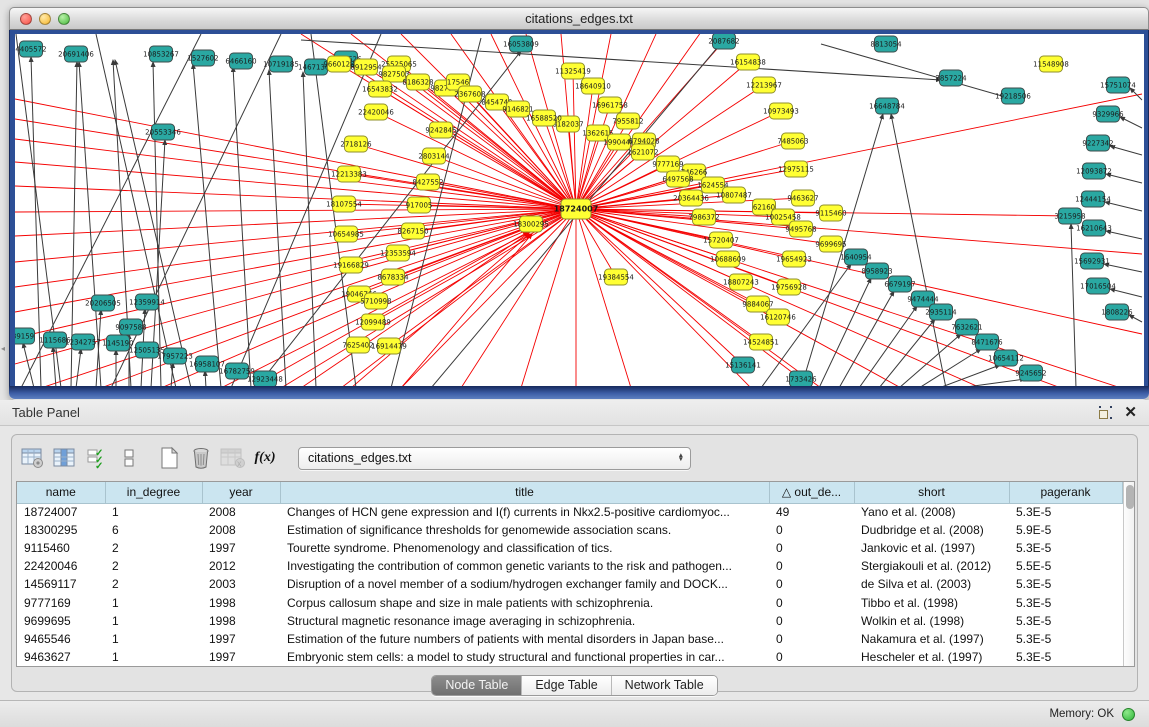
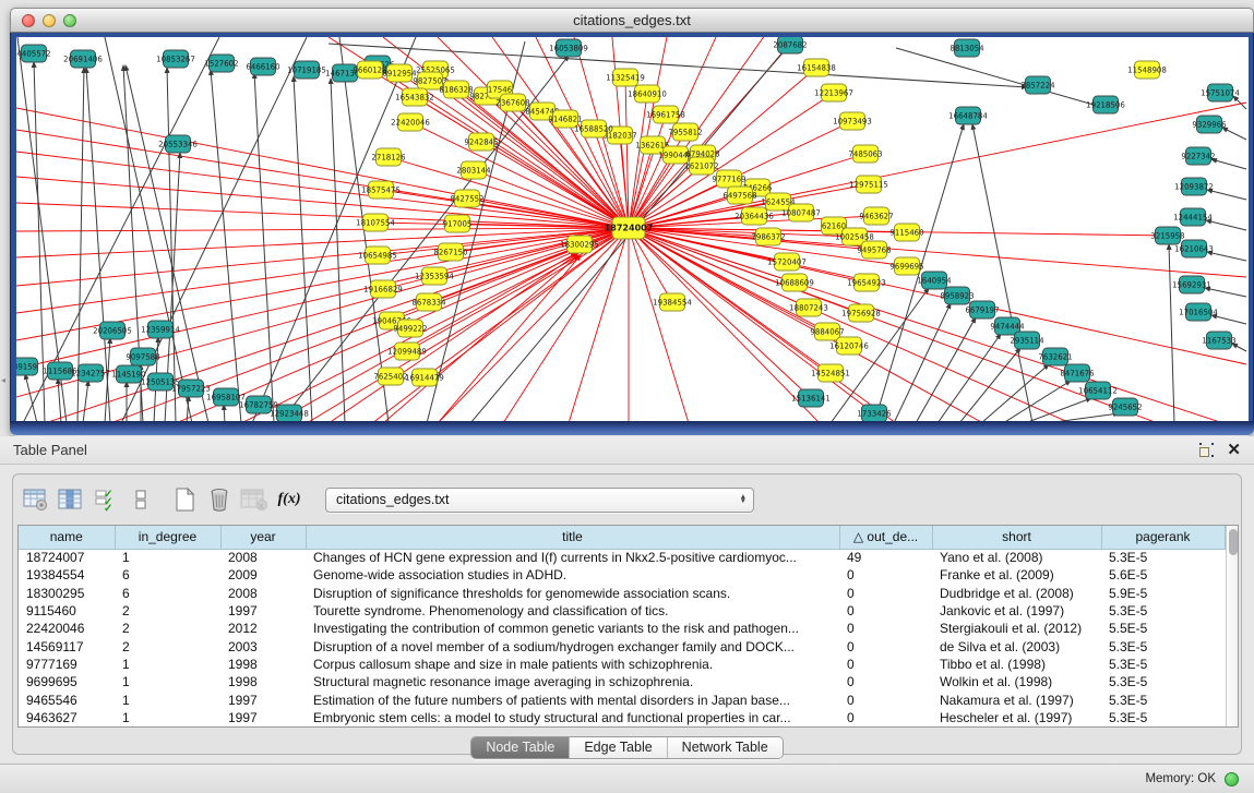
  citations_edges.txt
  4405572
  20691406
  10853267
  1527602
  6466160
  10719185
  146713
  16053809
  2087682
  8813054
  7857224
  19218506
  20553346
  39159
  1115686
  20206505
  12359914
  9097588
  12342757
  1145190
  12505135
  17957223
  16958107
  16782759
  12923448
  15136141
  1733426
  16648784
  15751074
  9329966
  9227342
  12093872
  12444154
  16210643
  15692931
  17016504
- 1808226
+ 1167533
  3215958
  1640954
  8958923
  6679197
  9474444
  2935114
  7632621
  8471676
  10654112
  9245652
  11325419
  18640910
  16961758
  7955812
  182037
  1362615
  199044
  6794028
  1621072
  9777169
  6497568
  1624554
  20364436
  10807487
  62160
  7986372
  10025458
  9463627
  9115460
  12975115
  7485063
  10973493
  12213967
  16154838
  9495768
  11548908
  9660128
  8912954
  25525065
  9827503
  8186328
  17546
  16543832
  2367608
  845474
  22420046
  9146821
  16588520
  9242845
  2718126
  2803144
- 12213383
+ 18575475
  8427552
  18107554
  917005
  8267150
  18300295
  10654985
  12353594
  19166829
  8678334
- 5710998
+ 9499222
  12099489
  7625402
  16914479
  15720407
  10688609
  18807243
  19654923
  9699695
  19756928
  9884067
  16120746
  14524851
  19384554
  18724007
  ◂
  Table Panel
  ✕
  ✓
  ✓
  ✓
  x
  f(x)
  citations_edges.txt
  name	in_degree	year	title	△ out_de...	short	pagerank
  18724007	1	2008	Changes of HCN gene expression and I(f) currents in Nkx2.5-positive cardiomyoc...	49	Yano et al. (2008)	5.3E-5
+ 19384554	6	2009	Genome-wide association studies in ADHD.	0	Franke et al. (2009)	5.6E-5
- 18300295	6	2008	Estimation of significance thresholds for genomewide association scans.	0	Dudbridge et al. (2008)	5.9E-5
+ 18300295	6	2008	Disruption of significance thresholds for genomewide association scans.	0	Dudbridge et al. (2008)	5.9E-5
  9115460	2	1997	Tourette syndrome. Phenomenology and classification of tics.	0	Jankovic et al. (1997)	5.3E-5
  22420046	2	2012	Investigating the contribution of common genetic variants to the risk and pathogen...	0	Stergiakouli et al. (2012)	5.5E-5
  14569117	2	2003	Disruption of a novel member of a sodium/hydrogen exchanger family and DOCK...	0	de Silva et al. (2003)	5.3E-5
  9777169	1	1998	Corpus callosum shape and size in male patients with schizophrenia.	0	Tibbo et al. (1998)	5.3E-5
  9699695	1	1998	Structural magnetic resonance image averaging in schizophrenia.	0	Wolkin et al. (1998)	5.3E-5
  9465546	1	1997	Estimation of the future numbers of patients with mental disorders in Japan base...	0	Nakamura et al. (1997)	5.3E-5
  9463627	1	1997	Embryonic stem cells: a model to study structural and functional properties in car...	0	Hescheler et al. (1997)	5.3E-5
  Node Table
  Edge Table
  Network Table
  Memory: OK
